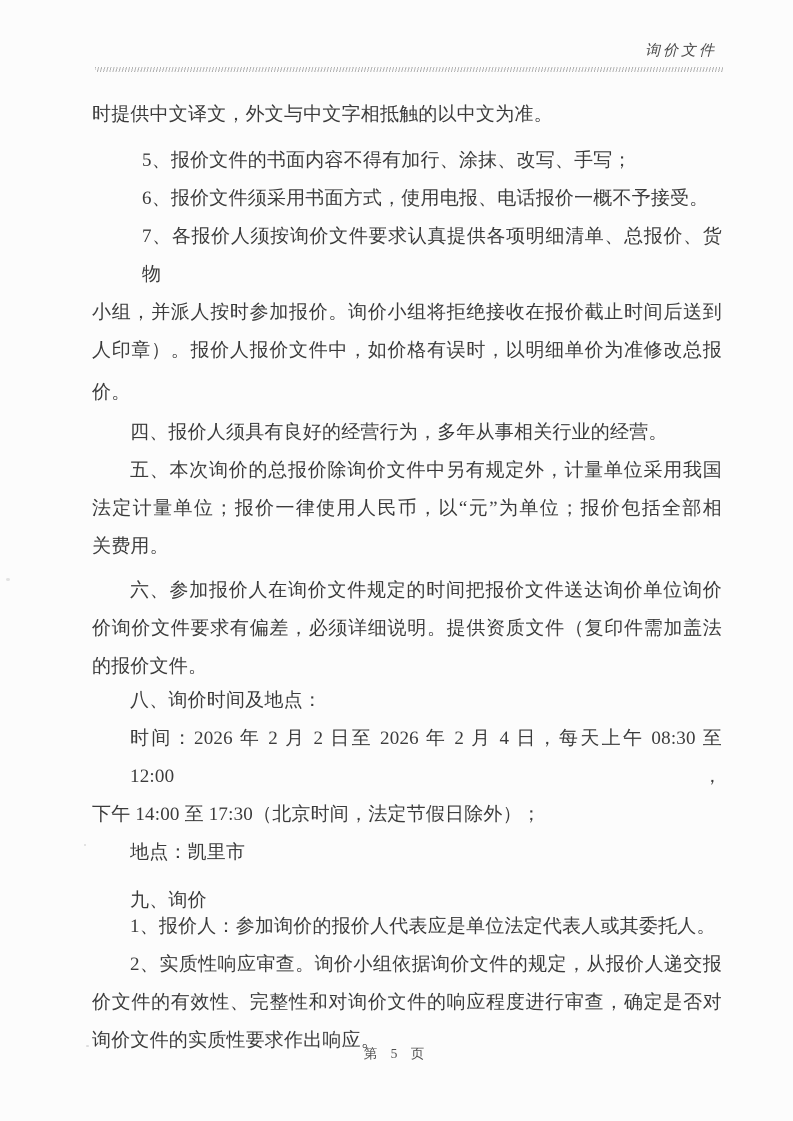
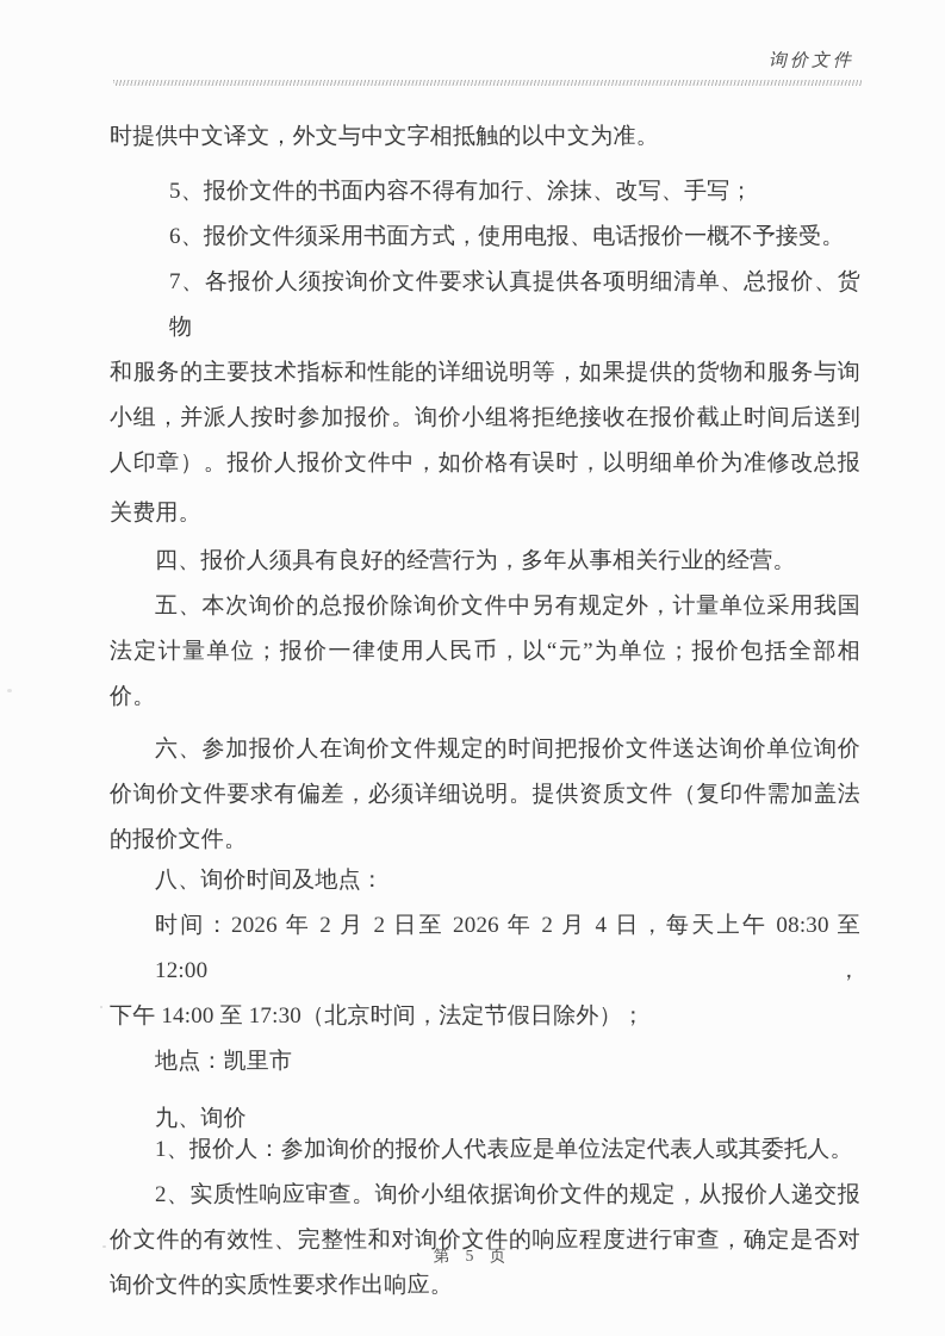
  询价文件
  时提供中文译文，外文与中文字相抵触的以中文为准。
  5、报价文件的书面内容不得有加行、涂抹、改写、手写；
  6、报价文件须采用书面方式，使用电报、电话报价一概不予接受。
  7、各报价人须按询价文件要求认真提供各项明细清单、总报价、货物
+ 和服务的主要技术指标和性能的详细说明等，如果提供的货物和服务与询
  小组，并派人按时参加报价。询价小组将拒绝接收在报价截止时间后送到
  人印章）。报价人报价文件中，如价格有误时，以明细单价为准修改总报
- 价。
+ 关费用。
  四、报价人须具有良好的经营行为，多年从事相关行业的经营。
  五、本次询价的总报价除询价文件中另有规定外，计量单位采用我国
  法定计量单位；报价一律使用人民币，以“元”为单位；报价包括全部相
- 关费用。
+ 价。
  六、参加报价人在询价文件规定的时间把报价文件送达询价单位询价
  价询价文件要求有偏差，必须详细说明。提供资质文件（复印件需加盖法
  的报价文件。
  八、询价时间及地点：
  时间：2026 年 2 月 2 日至 2026 年 2 月 4 日，每天上午 08:30 至 12:00，
  下午 14:00 至 17:30（北京时间，法定节假日除外）；
  地点：凯里市
  九、询价
  1、报价人：参加询价的报价人代表应是单位法定代表人或其委托人。
  2、实质性响应审查。询价小组依据询价文件的规定，从报价人递交报
  价文件的有效性、完整性和对询价文件的响应程度进行审查，确定是否对
  询价文件的实质性要求作出响应。
  第 5 页
